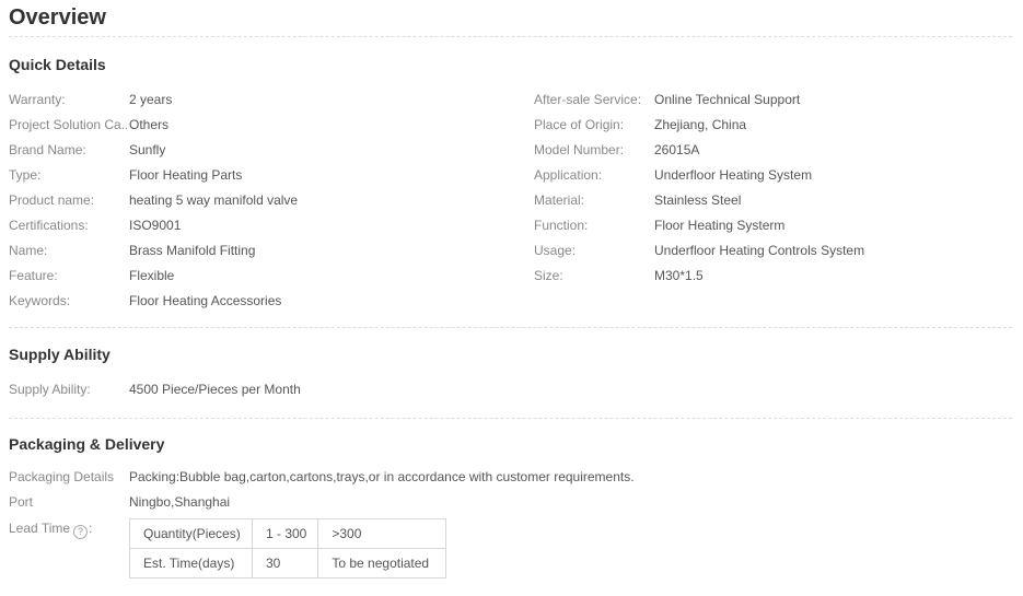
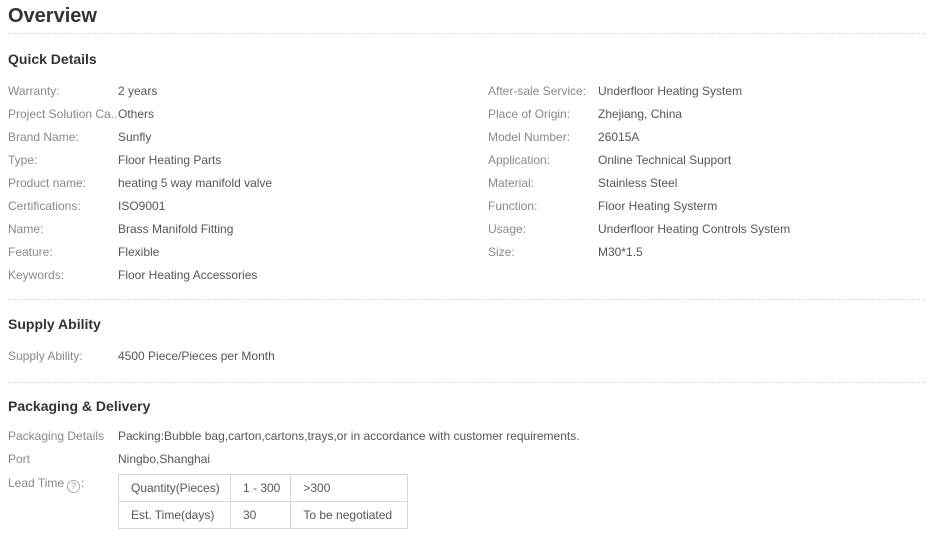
  Overview
  Quick Details
  Warranty:
  2 years
  Project Solution Ca..
  Others
  Brand Name:
  Sunfly
  Type:
  Floor Heating Parts
  Product name:
  heating 5 way manifold valve
  Certifications:
  ISO9001
  Name:
  Brass Manifold Fitting
  Feature:
  Flexible
  Keywords:
  Floor Heating Accessories
  After-sale Service:
- Online Technical Support
+ Underfloor Heating System
  Place of Origin:
  Zhejiang, China
  Model Number:
  26015A
  Application:
- Underfloor Heating System
+ Online Technical Support
  Material:
  Stainless Steel
  Function:
  Floor Heating Systerm
  Usage:
  Underfloor Heating Controls System
  Size:
  M30*1.5
  Supply Ability
  Supply Ability:
  4500 Piece/Pieces per Month
  Packaging & Delivery
  Packaging Details
  Packing:Bubble bag,carton,cartons,trays,or in accordance with customer requirements.
  Port
  Ningbo,Shanghai
  Lead Time ? :
  Quantity(Pieces)	1 - 300	>300
  Est. Time(days)	30	To be negotiated
